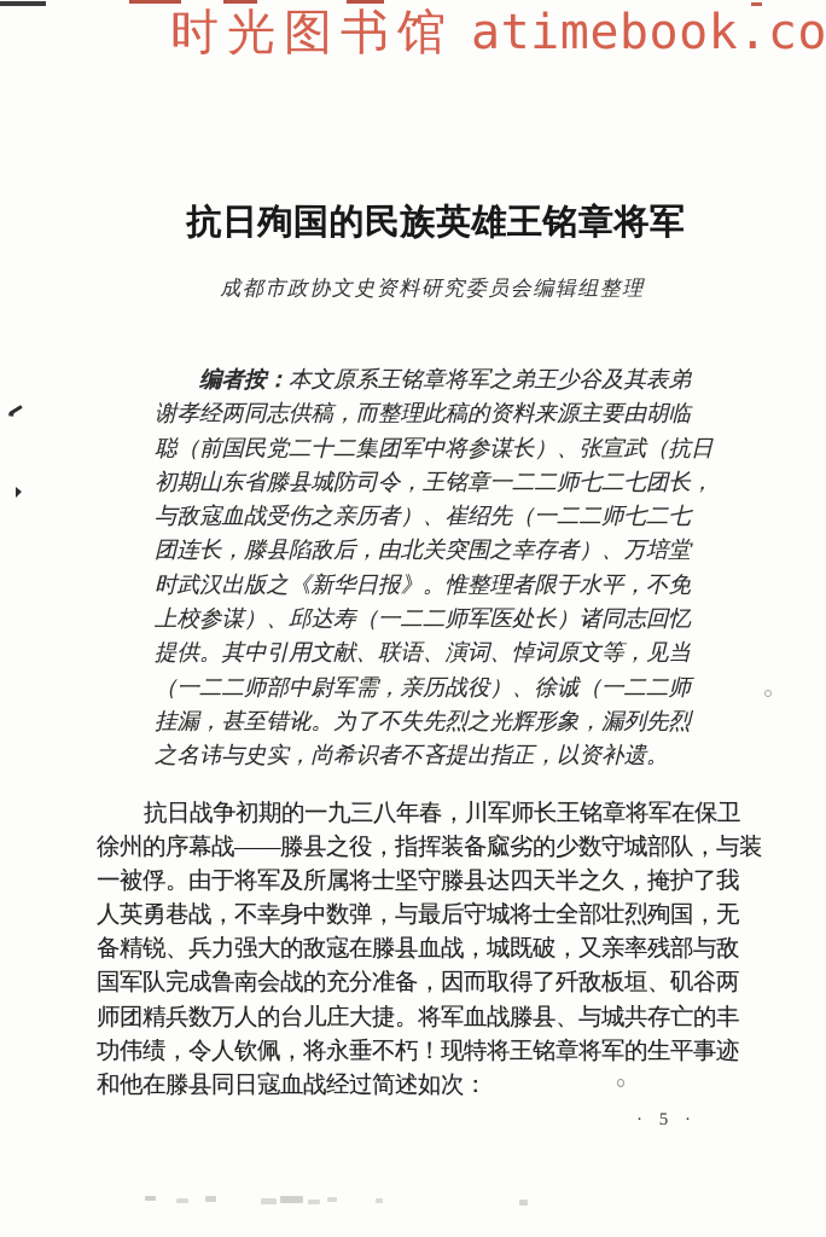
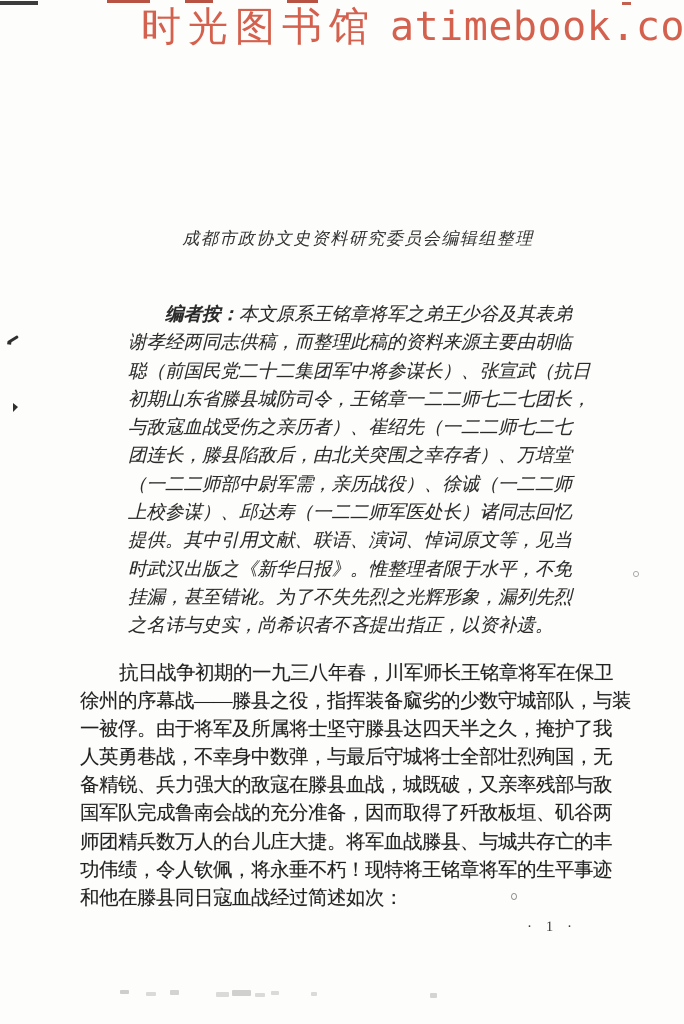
  时光图书馆
  atimebook.co
- 抗日殉国的民族英雄王铭章将军
  成都市政协文史资料研究委员会编辑组整理
  编者按：本文原系王铭章将军之弟王少谷及其表弟
  谢孝经两同志供稿，而整理此稿的资料来源主要由胡临
  聪（前国民党二十二集团军中将参谋长）、张宣武（抗日
  初期山东省滕县城防司令，王铭章一二二师七二七团长，
  与敌寇血战受伤之亲历者）、崔绍先（一二二师七二七
  团连长，滕县陷敌后，由北关突围之幸存者）、万培堂
- 时武汉出版之《新华日报》。惟整理者限于水平，不免
+ （一二二师部中尉军需，亲历战役）、徐诚（一二二师
  上校参谋）、邱达寿（一二二师军医处长）诸同志回忆
  提供。其中引用文献、联语、演词、悼词原文等，见当
- （一二二师部中尉军需，亲历战役）、徐诚（一二二师
+ 时武汉出版之《新华日报》。惟整理者限于水平，不免
  挂漏，甚至错讹。为了不失先烈之光辉形象，漏列先烈
  之名讳与史实，尚希识者不吝提出指正，以资补遗。
  抗日战争初期的一九三八年春，川军师长王铭章将军在保卫
  徐州的序幕战——滕县之役，指挥装备窳劣的少数守城部队，与装
  一被俘。由于将军及所属将士坚守滕县达四天半之久，掩护了我
  人英勇巷战，不幸身中数弹，与最后守城将士全部壮烈殉国，无
  备精锐、兵力强大的敌寇在滕县血战，城既破，又亲率残部与敌
  国军队完成鲁南会战的充分准备，因而取得了歼敌板垣、矶谷两
  师团精兵数万人的台儿庄大捷。将军血战滕县、与城共存亡的丰
  功伟绩，令人钦佩，将永垂不朽！现特将王铭章将军的生平事迹
  和他在滕县同日寇血战经过简述如次：
- · 5 ·
+ · 1 ·
